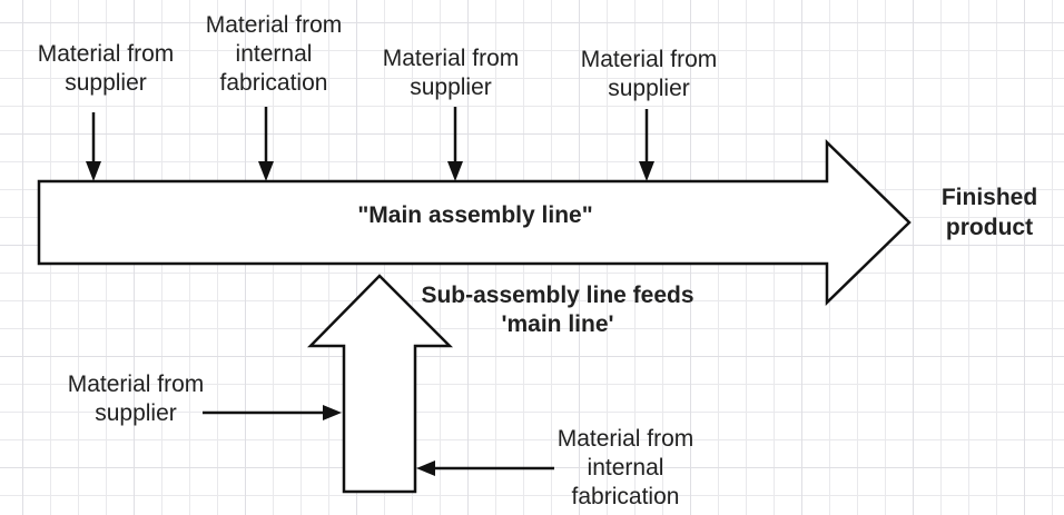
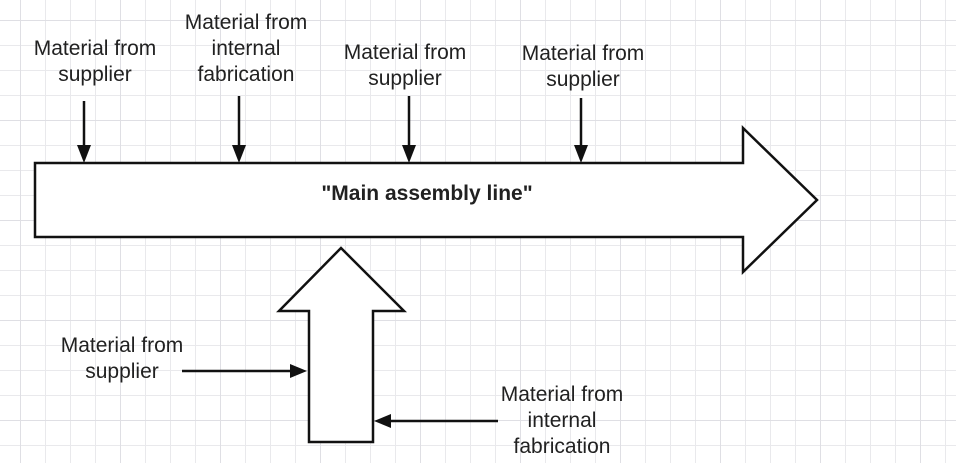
  Material from
  supplier
  Material from
  internal
  fabrication
  Material from
  supplier
  Material from
  supplier
  "Main assembly line"
- Finished
- product
- Sub-assembly line feeds
- 'main line'
  Material from
  supplier
  Material from
  internal
  fabrication
